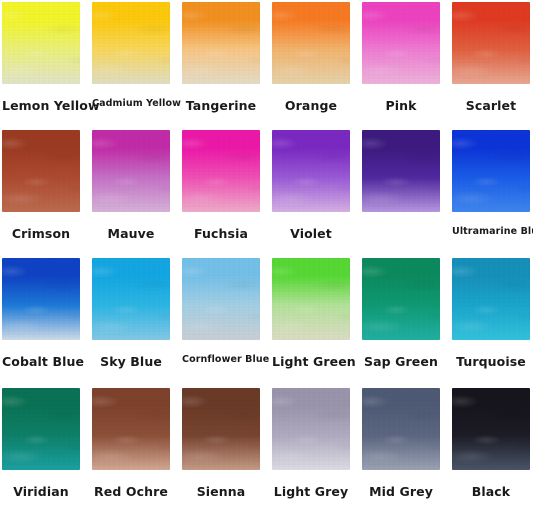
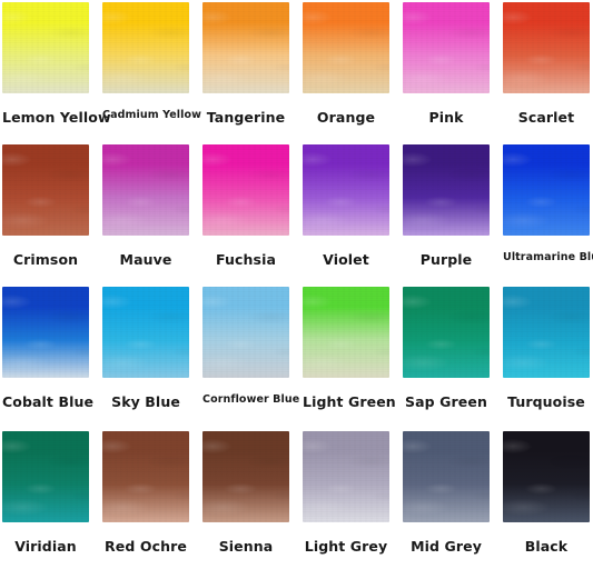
  Lemon Yello
  Cadmium Yellow
  Tangerine
  Orange
  Pink
  Scarlet
  Crimson
  Mauve
  Fuchsia
  Violet
+ Purple
  Ultramarine Bl
  Cobalt Blue
  Sky Blue
  Cornflower Blue
  Light Green
  Sap Green
  Turquoise
  Viridian
  Red Ochre
  Sienna
  Light Grey
  Mid Grey
  Black
